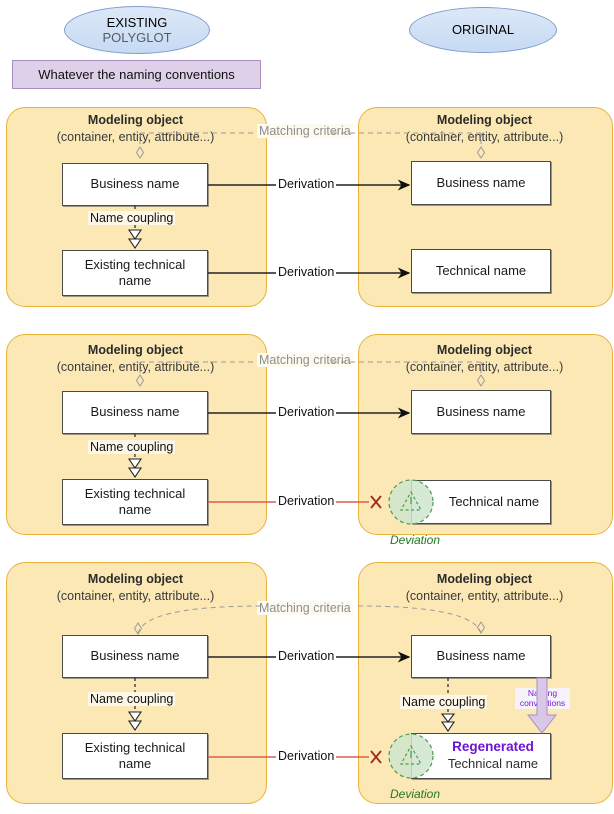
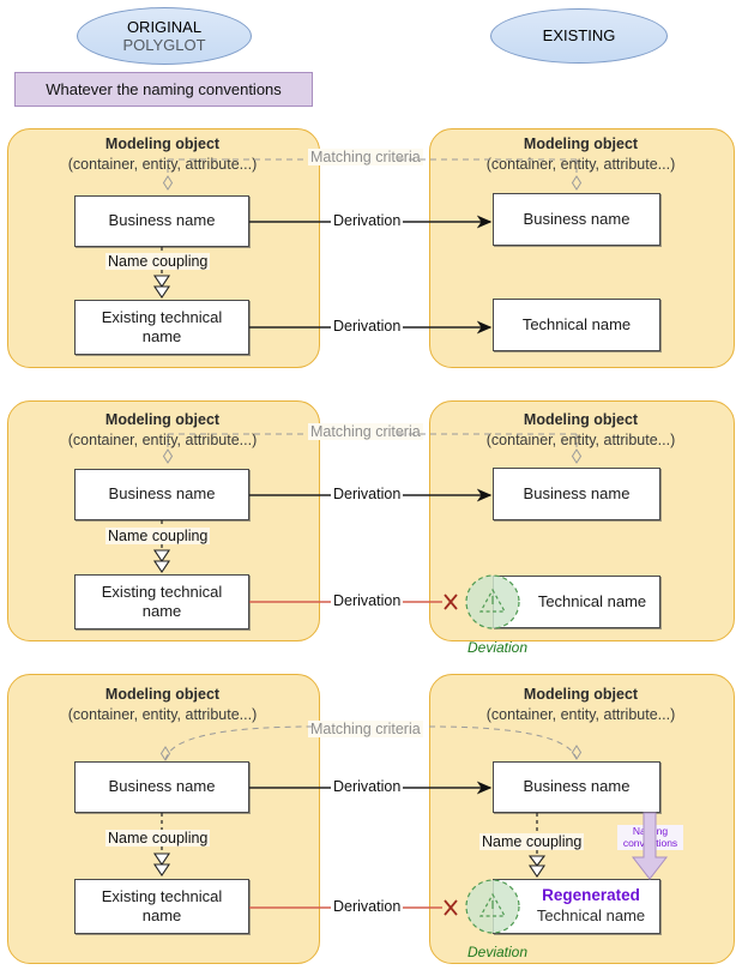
- EXISTING
+ ORIGINAL
  POLYGLOT
- ORIGINAL
+ EXISTING
  Whatever the naming conventions
  Modeling object
  (container, entiy, attribute...)
  Modeling object
  (container, entity, attribute...)
  Business name
  Existing technical
  name
  Business name
  Technical name
  Matching criteria
  Derivation
  Derivation
  Name coupling
  Modeling object
  (container, entity, attribute...)
  Modeling object
  (container, entity, attribute...)
  Business name
  Existing technical
  name
  Business name
  Technical name
  Matching criteria
  Derivation
  Derivation
  Name coupling
  Deviation
  Modeling object
  (container, entity, attribute...)
  Modeling object
  (container, entity, attribute...)
  Business name
  Existing technical
  name
  Business name
  Regenerated
  Technical name
  Matching criteria
  Derivation
  Derivation
  Name coupling
  Name coupling
  Deviation
  convtions
